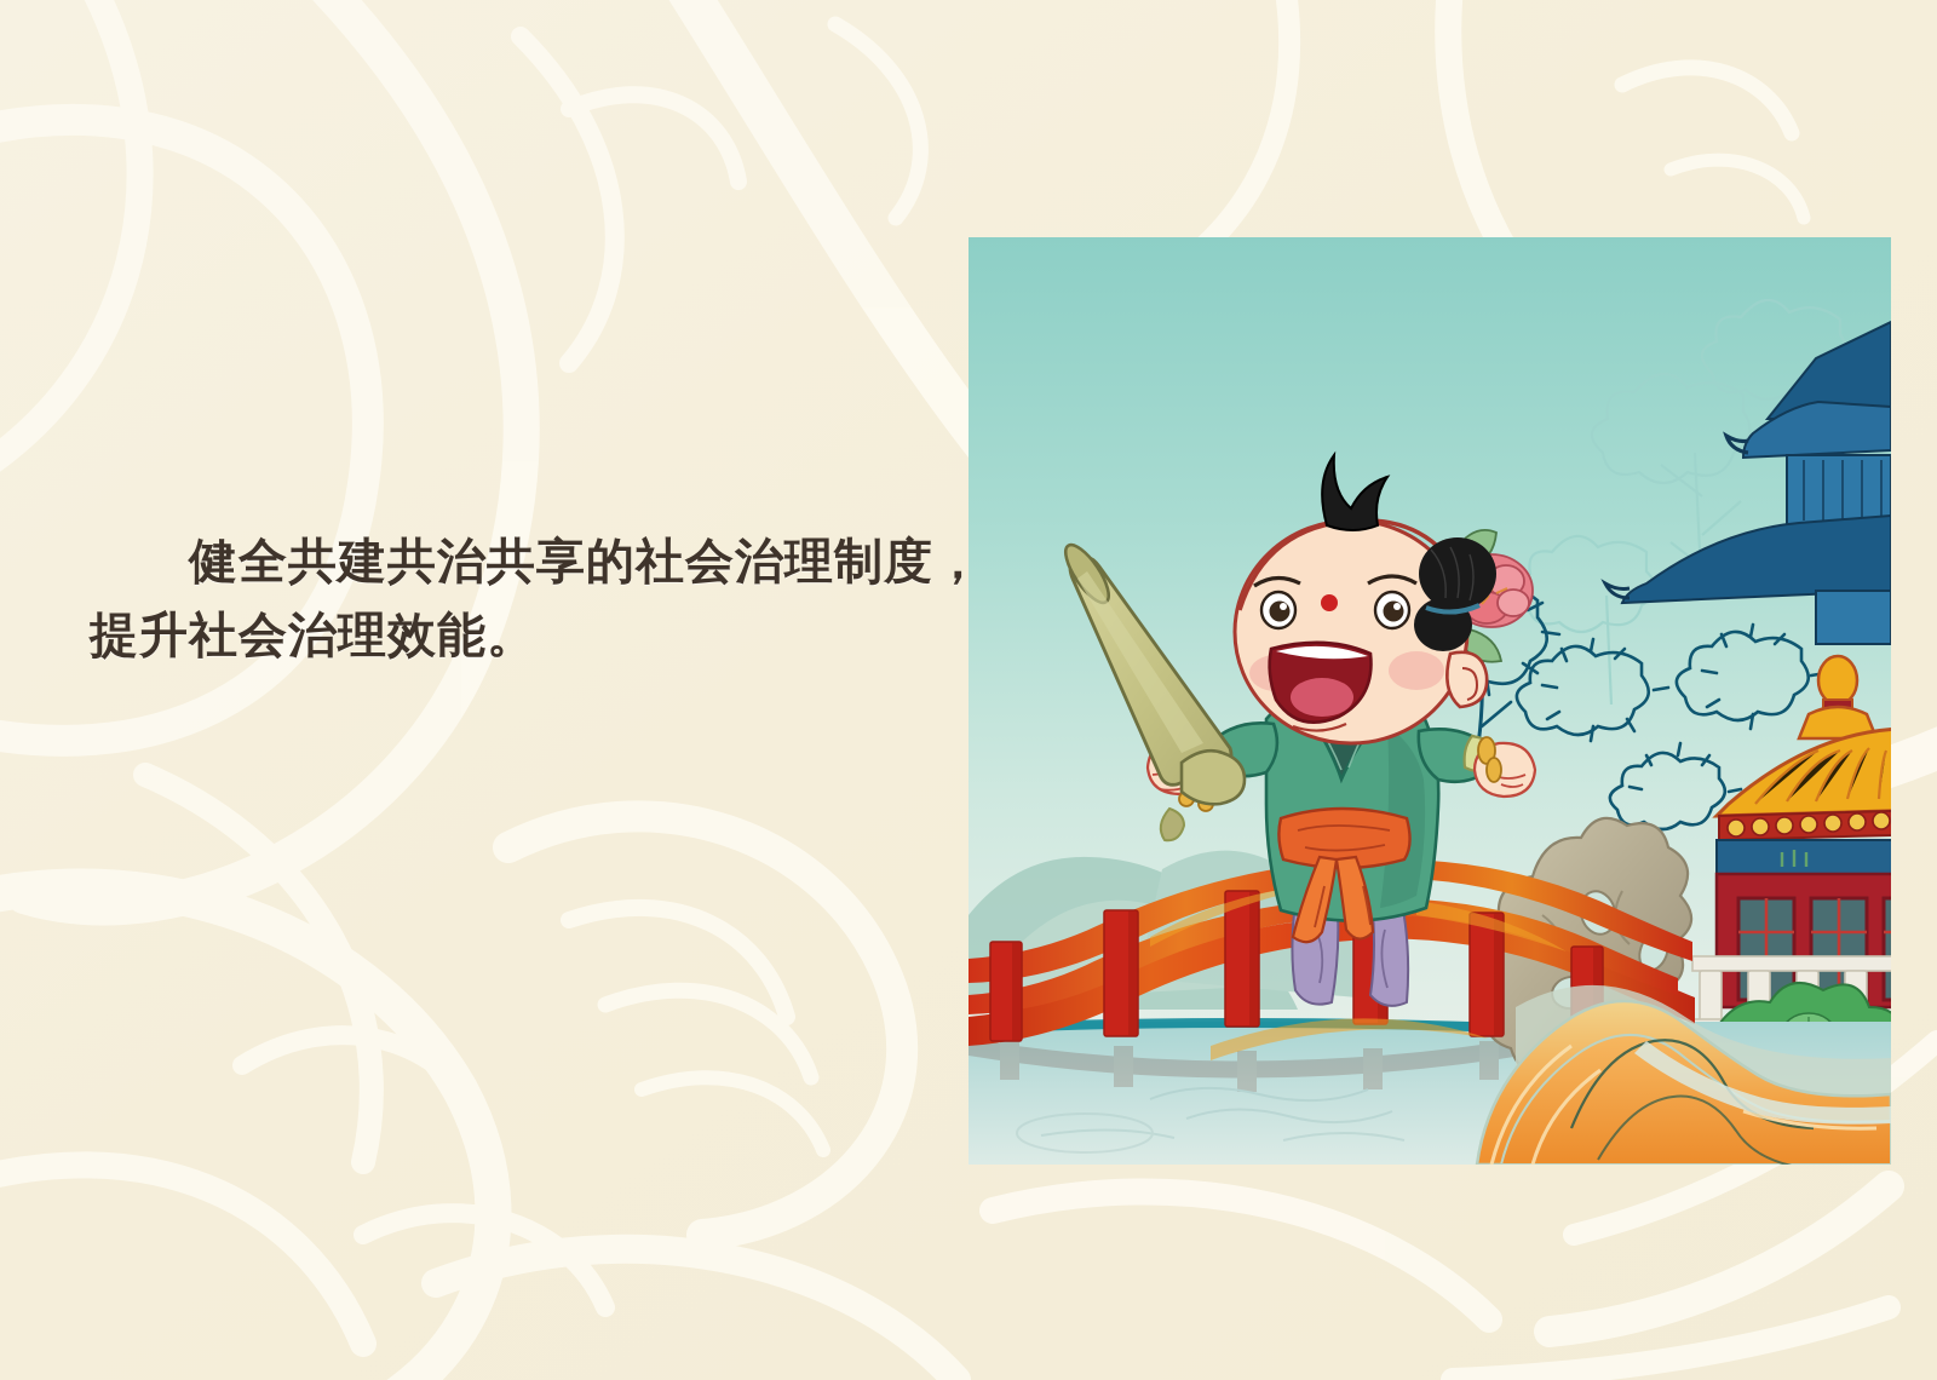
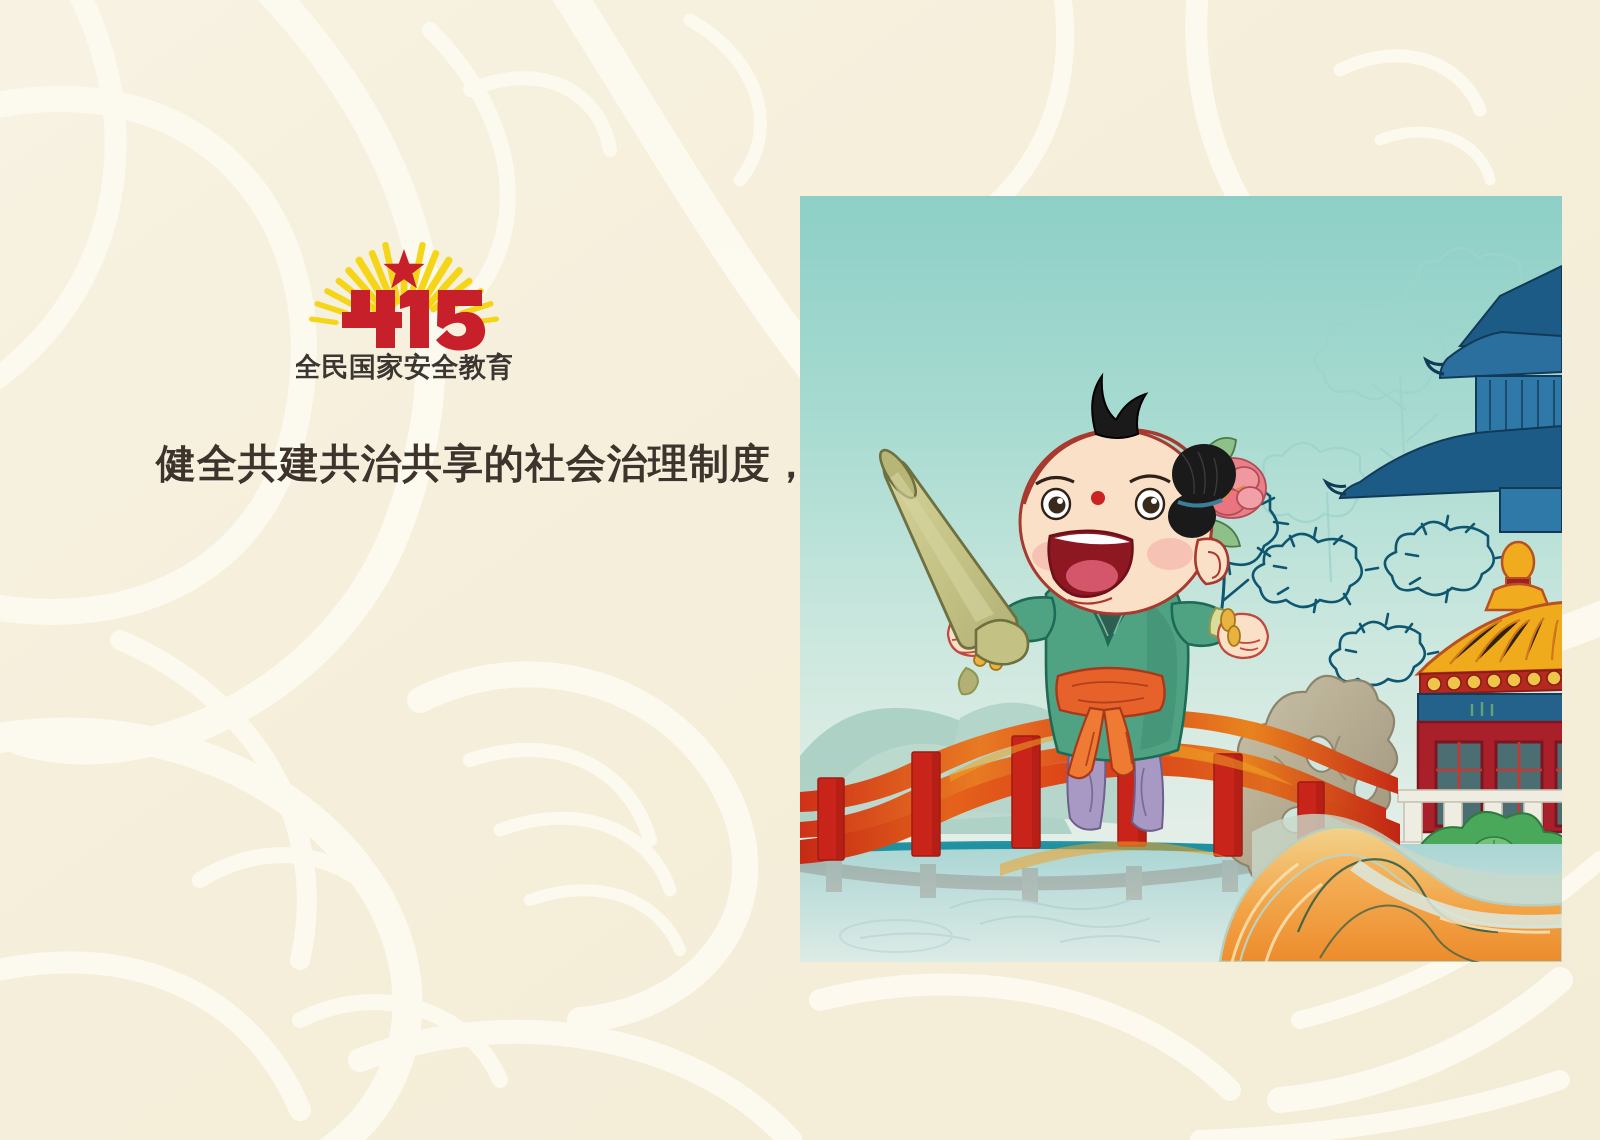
+ 全民国家安全教育
  健全共建共治共享的社会治理制度，
- 提升社会治理效能。
